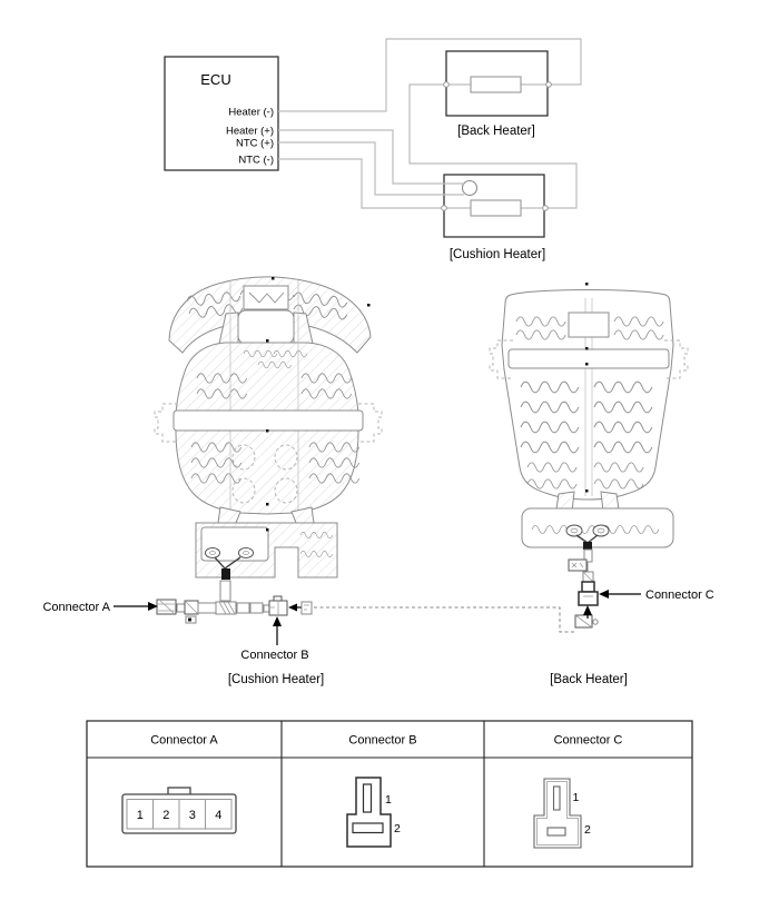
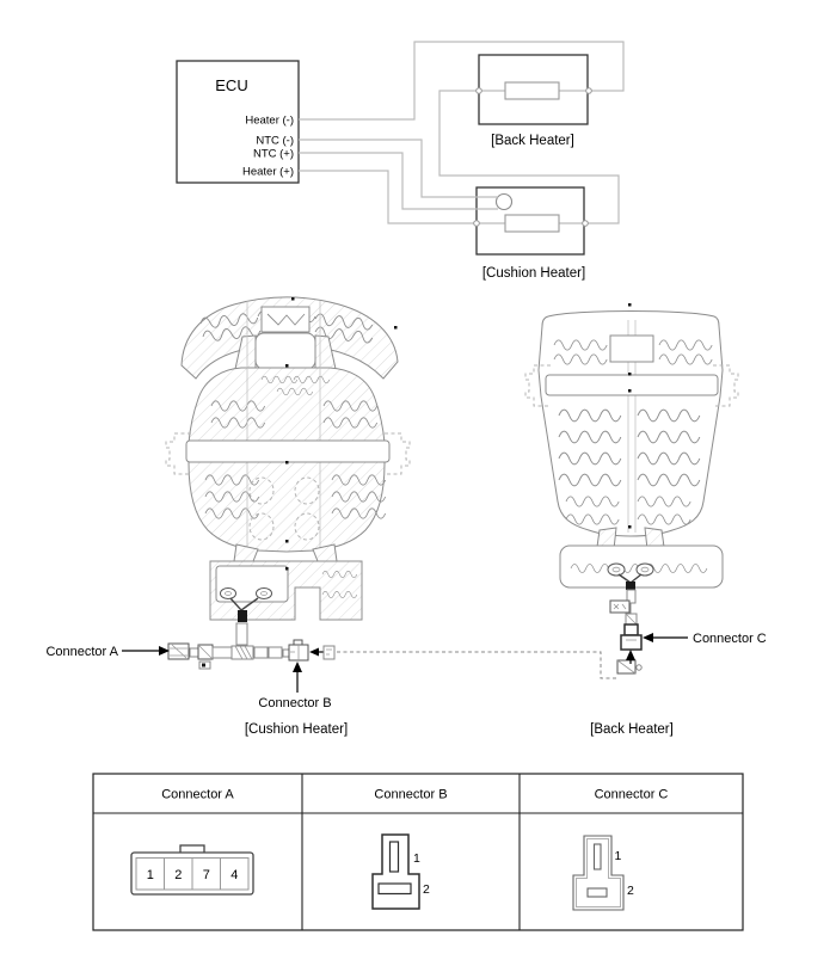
  ECU
  Heater (-)
- Heater (+)
+ NTC (-)
  NTC (+)
- NTC (-)
+ Heater (+)
  [Back Heater]
  [Cushion Heater]
  Connector A
  Connector B
  Connector C
  [Cushion Heater]
  [Back Heater]
  Connector A
  Connector B
  Connector C
  1
  2
- 3
+ 7
  4
  1
  2
  1
  2
